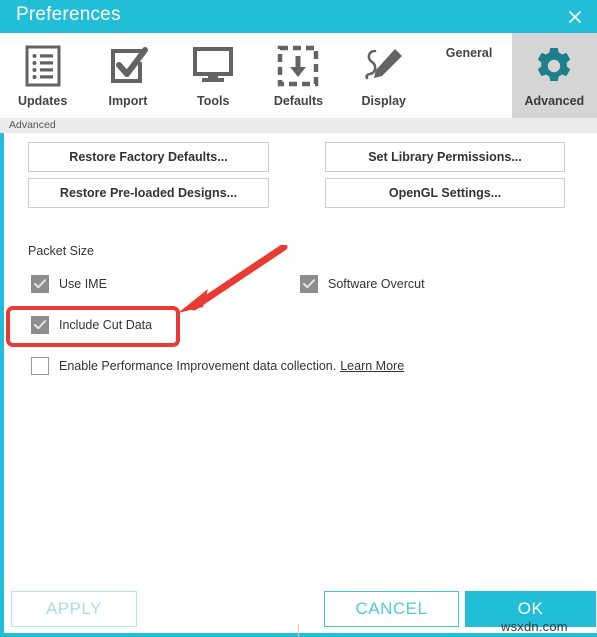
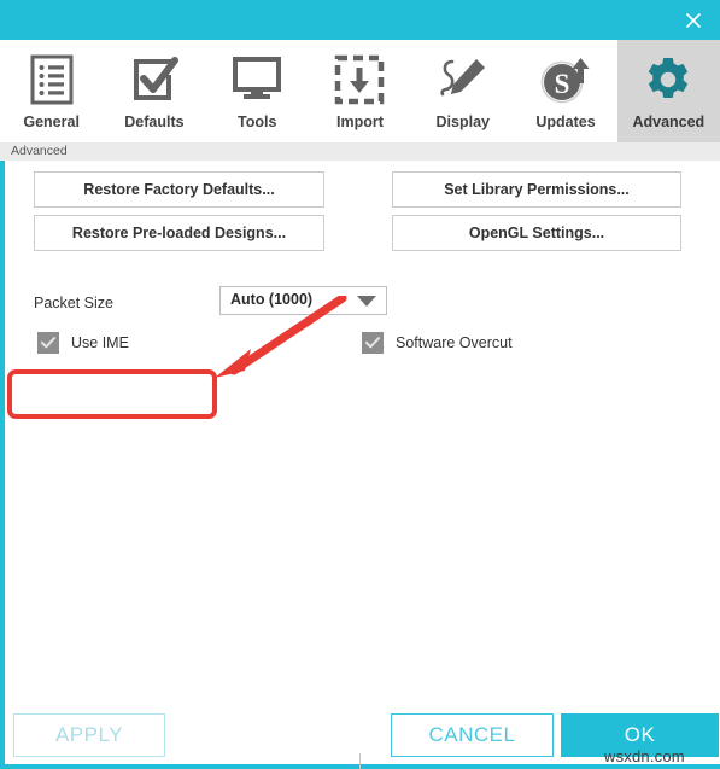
- Preferences
- Updates
+ General
- Import
+ Defaults
  Tools
- Defaults
+ Import
  Display
+ S
- General
+ Updates
  Advanced
  Advanced
  Restore Factory Defaults...
  Restore Pre-loaded Designs...
  Set Library Permissions...
  OpenGL Settings...
  Packet Size
+ Auto (1000)
  Use IME
  Software Overcut
- Include Cut Data
- Enable Performance Improvement data collection.
- Learn More
  APPLY
  CANCEL
  OK
  wsxdn.com
